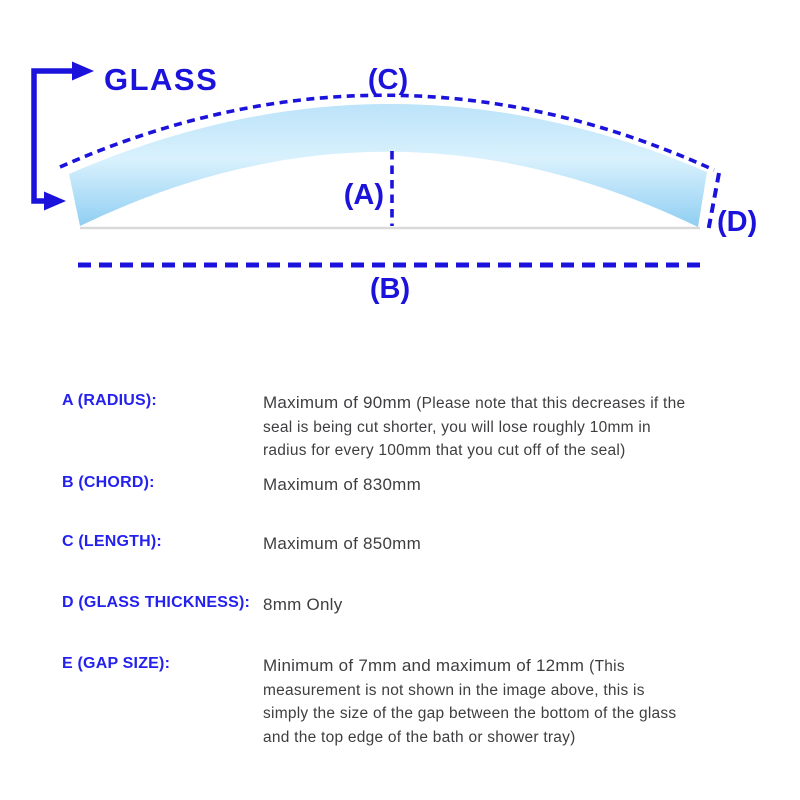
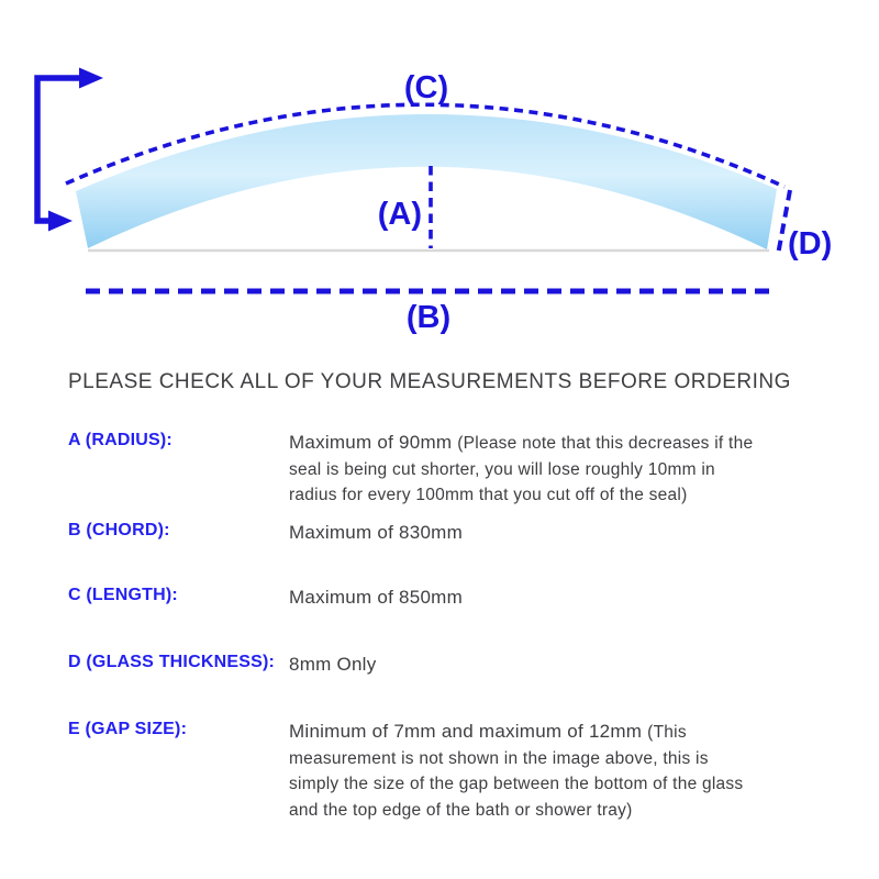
- GLASS
  (C)
  (A)
  (B)
  (D)
+ PLEASE CHECK ALL OF YOUR MEASUREMENTS BEFORE ORDERING
  A (RADIUS):
  Maximum of 90mm (Please note that this decreases if the
  seal is being cut shorter, you will lose roughly 10mm in
  radius for every 100mm that you cut off of the seal)
  B (CHORD):
  Maximum of 830mm
  C (LENGTH):
  Maximum of 850mm
  D (GLASS THICKNESS):
  8mm Only
  E (GAP SIZE):
  Minimum of 7mm and maximum of 12mm (This
  measurement is not shown in the image above, this is
  simply the size of the gap between the bottom of the glass
  and the top edge of the bath or shower tray)
